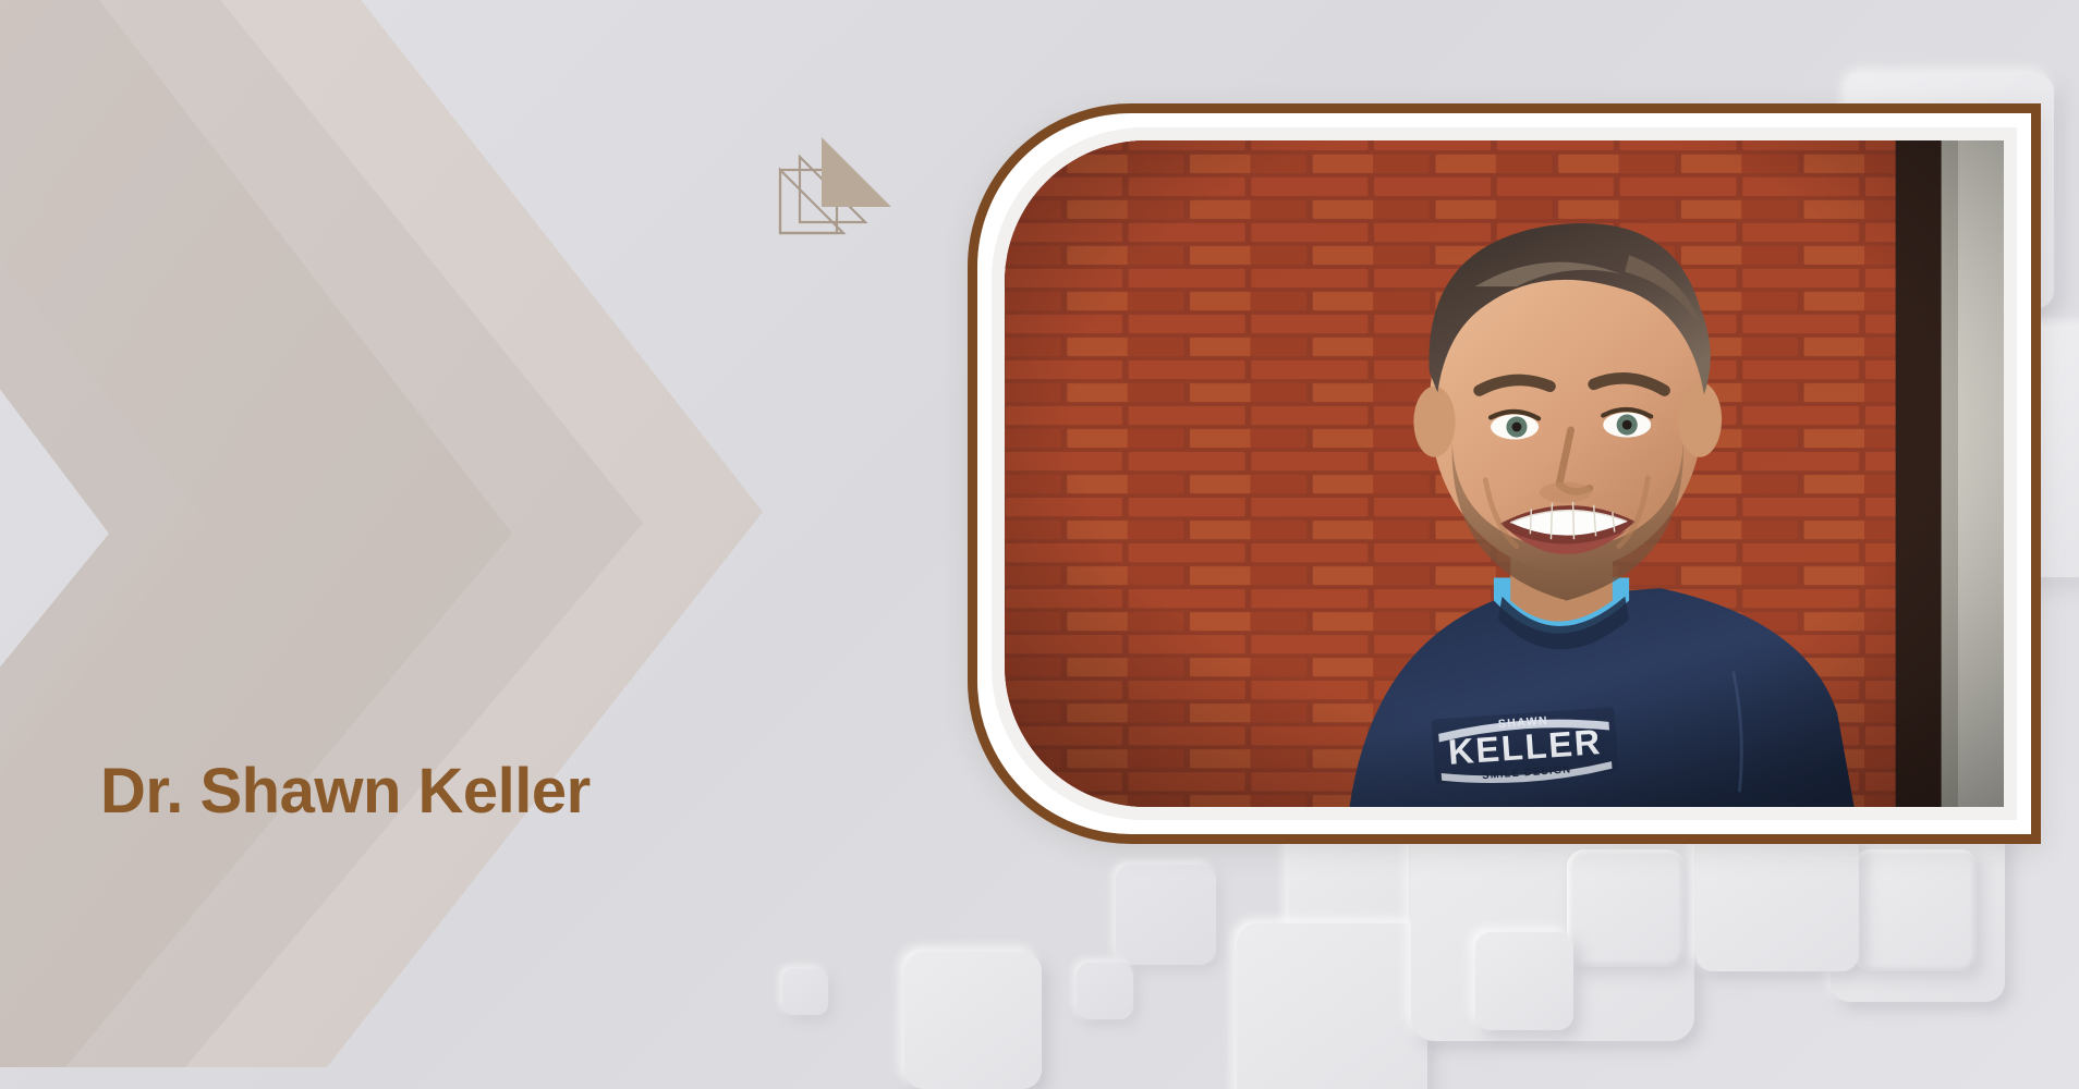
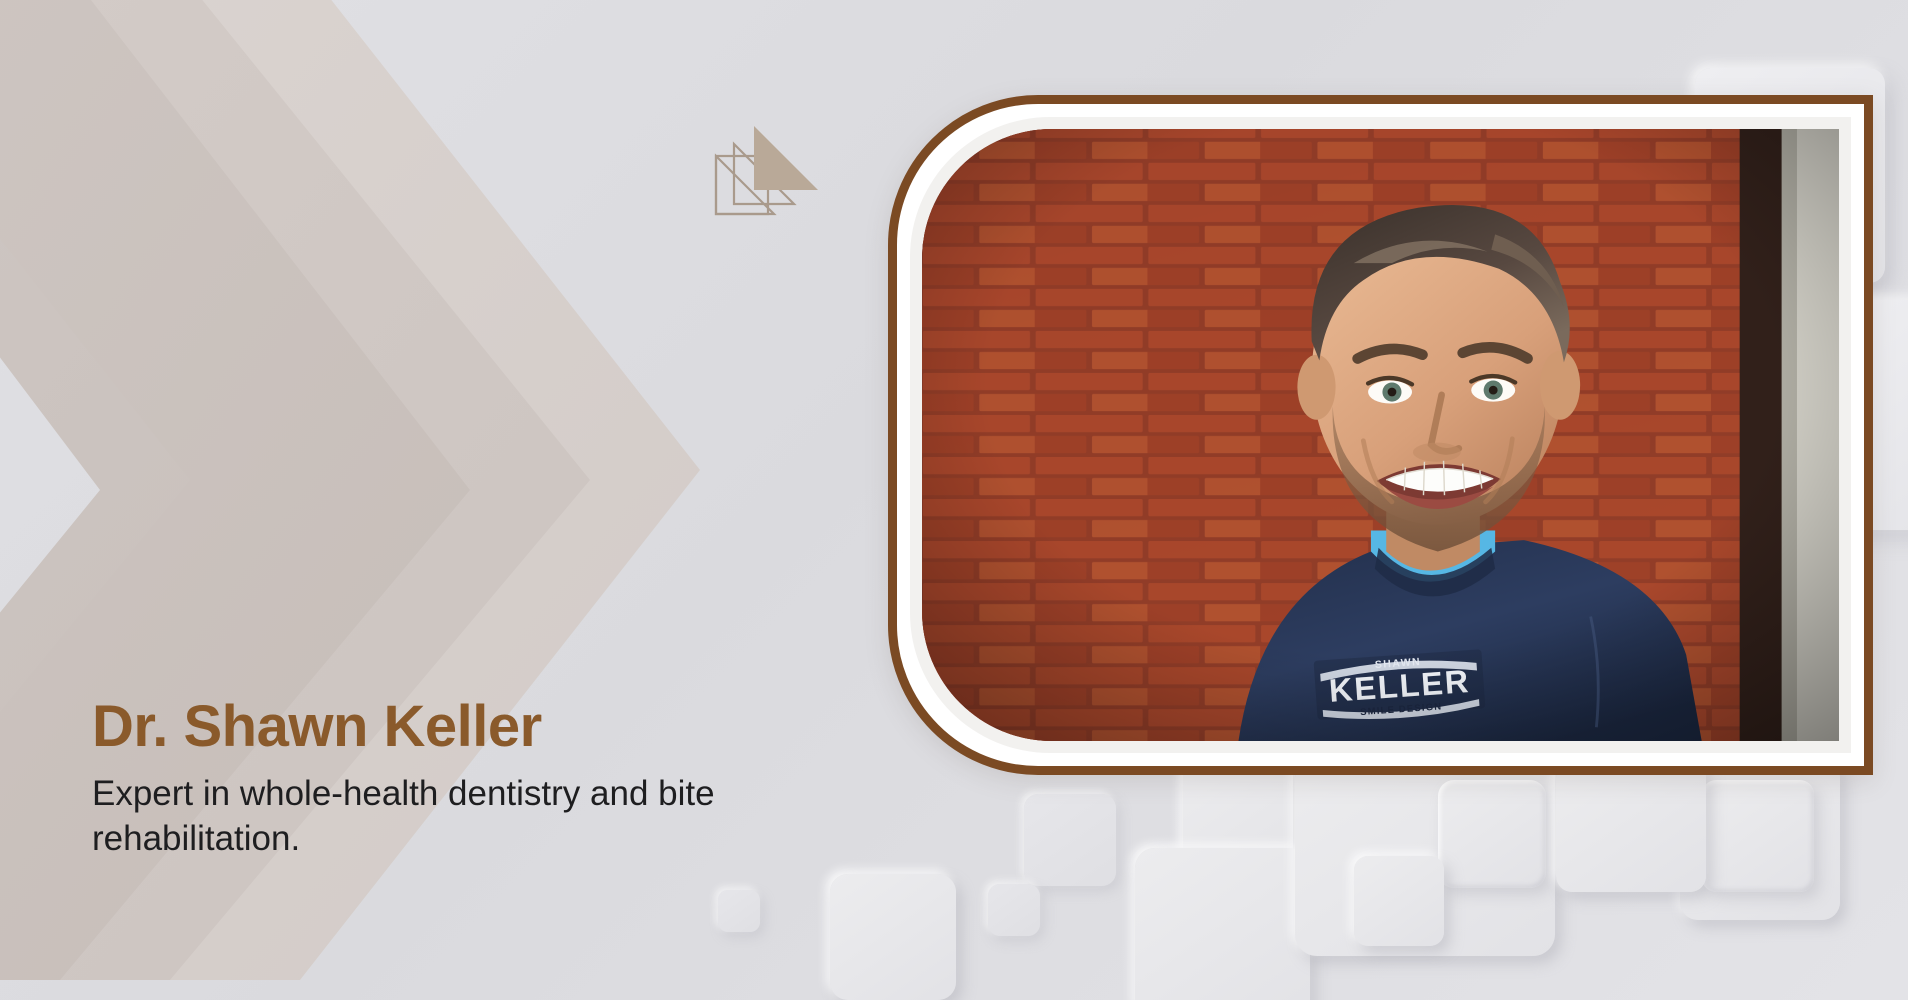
  Dr. Shawn Keller
+ Expert in whole-health dentistry and bite rehabilitation.
